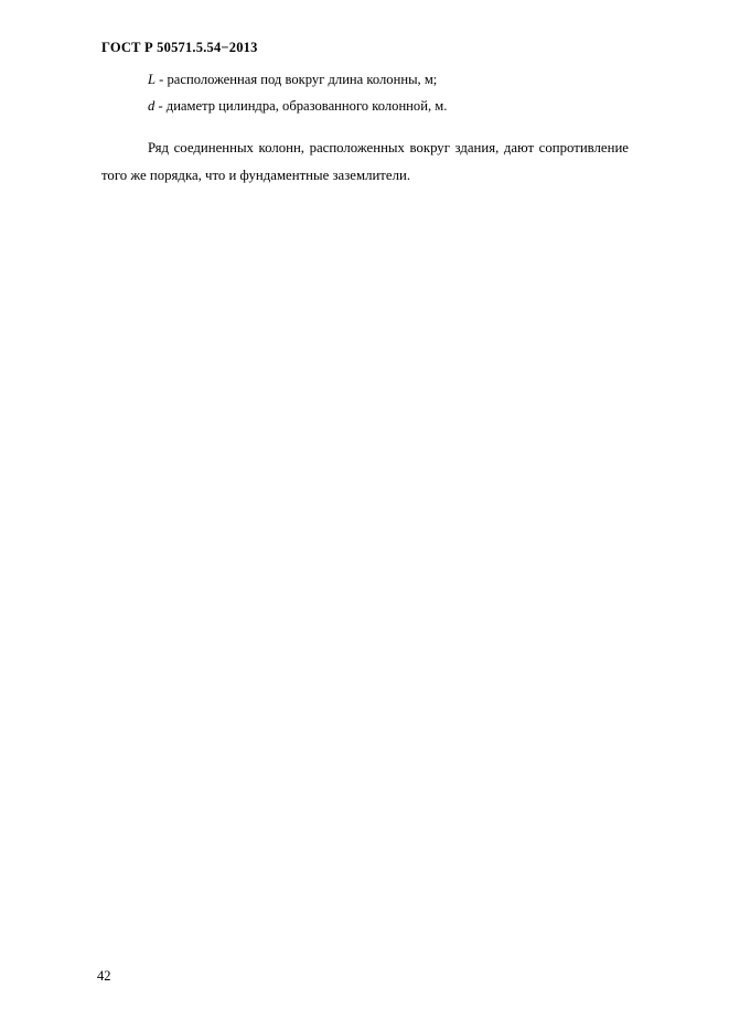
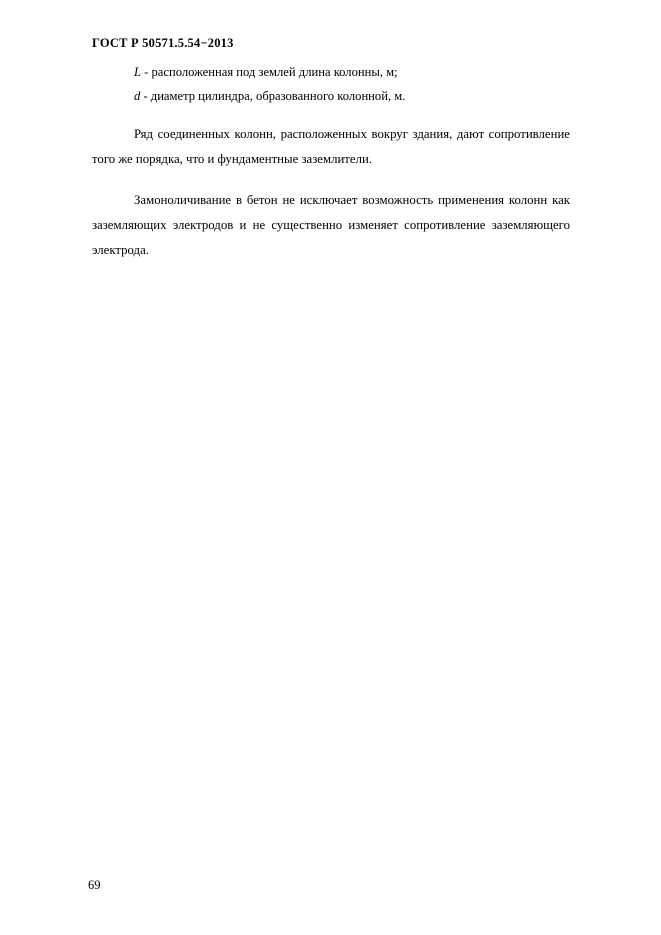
  ГОСТ Р 50571.5.54−2013
- L - расположенная под вокруг длина колонны, м;
+ L - расположенная под землей длина колонны, м;
  d - диаметр цилиндра, образованного колонной, м.
  Ряд соединенных колонн, расположенных вокруг здания, дают сопротивление того же порядка, что и фундаментные заземлители.
+ Замоноличивание в бетон не исключает возможность применения колонн как заземляющих электродов и не существенно изменяет сопротивление заземляющего электрода.
- 42
+ 69
